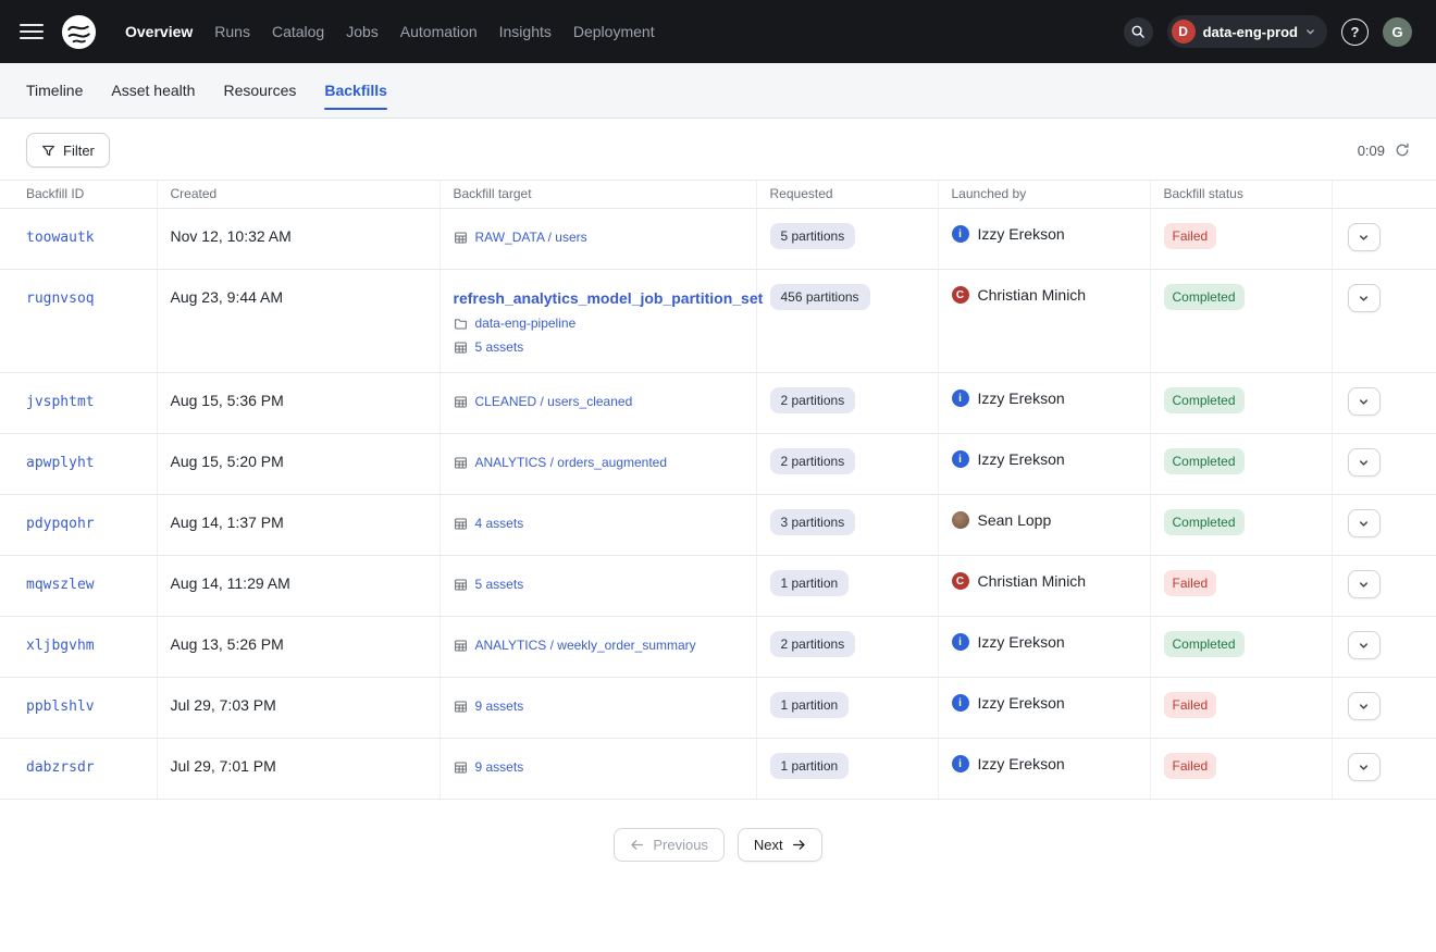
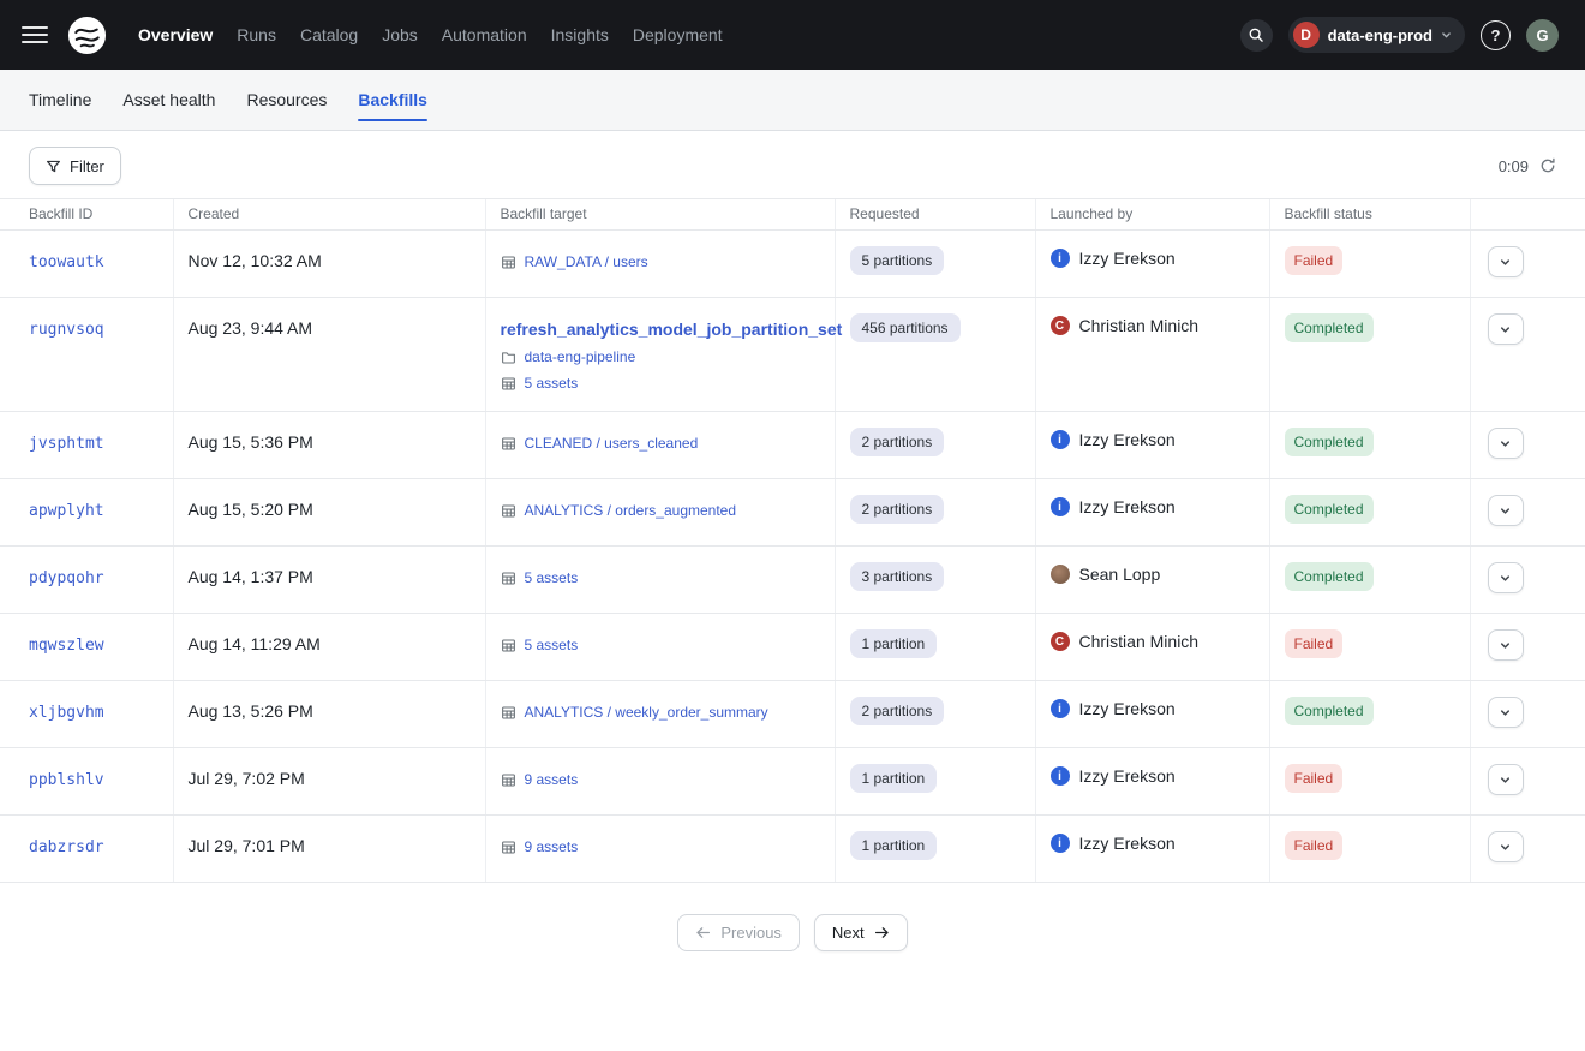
  Overview
  Runs
  Catalog
  Jobs
  Automation
  Insights
  Deployment
  D
  data-eng-prod
  ?
  G
  Timeline
  Asset health
  Resources
  Backfills
  Filter
  0:09
  Backfill ID	Created	Backfill target	Requested	Launched by	Backfill status
  toowautk	Nov 12, 10:32 AM	RAW_DATA / users	5 partitions	i Izzy Erekson	Failed
  rugnvsoq	Aug 23, 9:44 AM	refresh_analytics_model_job_partition_setdata-eng-pipeline5 assets	456 partitions	C Christian Minich	Completed
  jvsphtmt	Aug 15, 5:36 PM	CLEANED / users_cleaned	2 partitions	i Izzy Erekson	Completed
  apwplyht	Aug 15, 5:20 PM	ANALYTICS / orders_augmented	2 partitions	i Izzy Erekson	Completed
- pdypqohr	Aug 14, 1:37 PM	4 assets	3 partitions	Sean Lopp	Completed
+ pdypqohr	Aug 14, 1:37 PM	5 assets	3 partitions	Sean Lopp	Completed
  mqwszlew	Aug 14, 11:29 AM	5 assets	1 partition	C Christian Minich	Failed
  xljbgvhm	Aug 13, 5:26 PM	ANALYTICS / weekly_order_summary	2 partitions	i Izzy Erekson	Completed
- ppblshlv	Jul 29, 7:03 PM	9 assets	1 partition	i Izzy Erekson	Failed
+ ppblshlv	Jul 29, 7:02 PM	9 assets	1 partition	i Izzy Erekson	Failed
  dabzrsdr	Jul 29, 7:01 PM	9 assets	1 partition	i Izzy Erekson	Failed
  Previous
  Next
